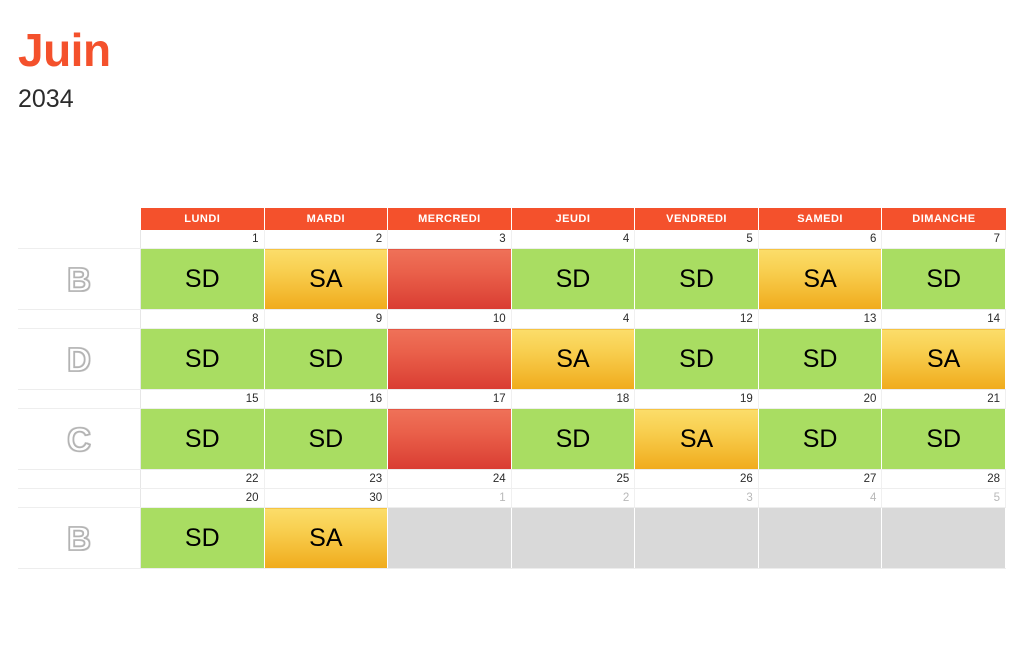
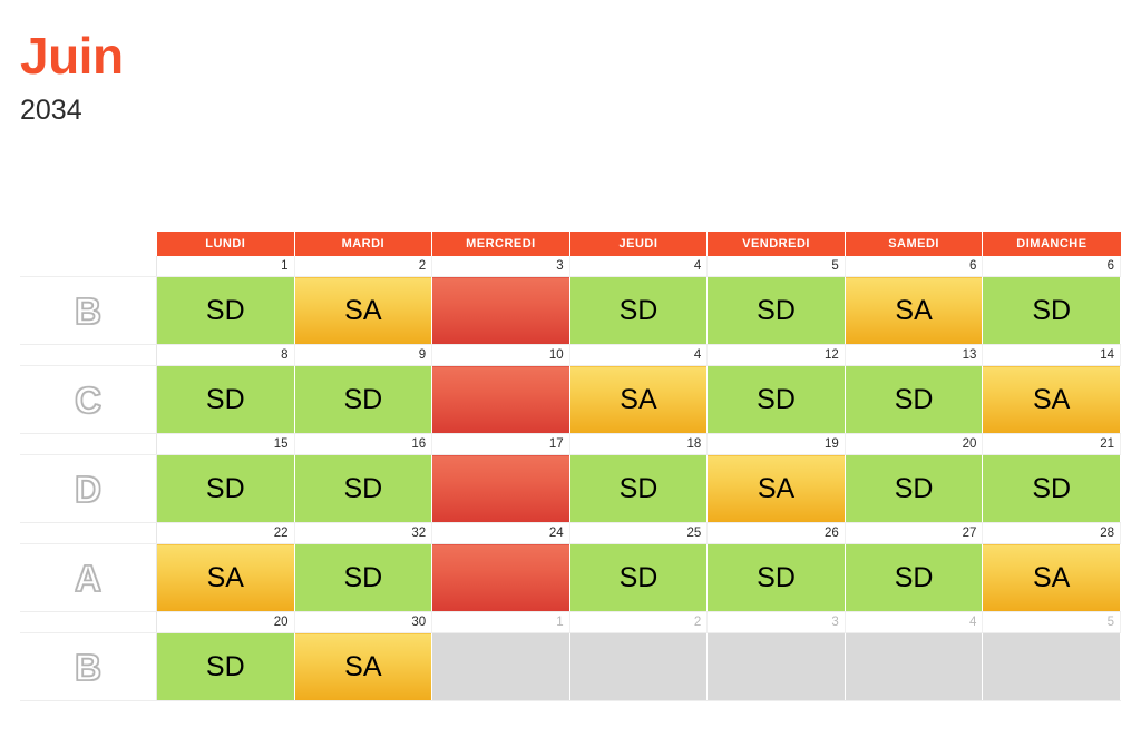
  Juin
  2034
  	LUNDI	MARDI	MERCREDI	JEUDI	VENDREDI	SAMEDI	DIMANCHE
- 	1	2	3	4	5	6	7
+ 	1	2	3	4	5	6	6
  B	SD	SA		SD	SD	SA	SD
  	8	9	10	4	12	13	14
- D	SD	SD		SA	SD	SD	SA
+ C	SD	SD		SA	SD	SD	SA
  	15	16	17	18	19	20	21
- C	SD	SD		SD	SA	SD	SD
+ D	SD	SD		SD	SA	SD	SD
- 	22	23	24	25	26	27	28
+ 	22	32	24	25	26	27	28
+ A	SA	SD		SD	SD	SD	SA
  	20	30	1	2	3	4	5
  B	SD	SA
